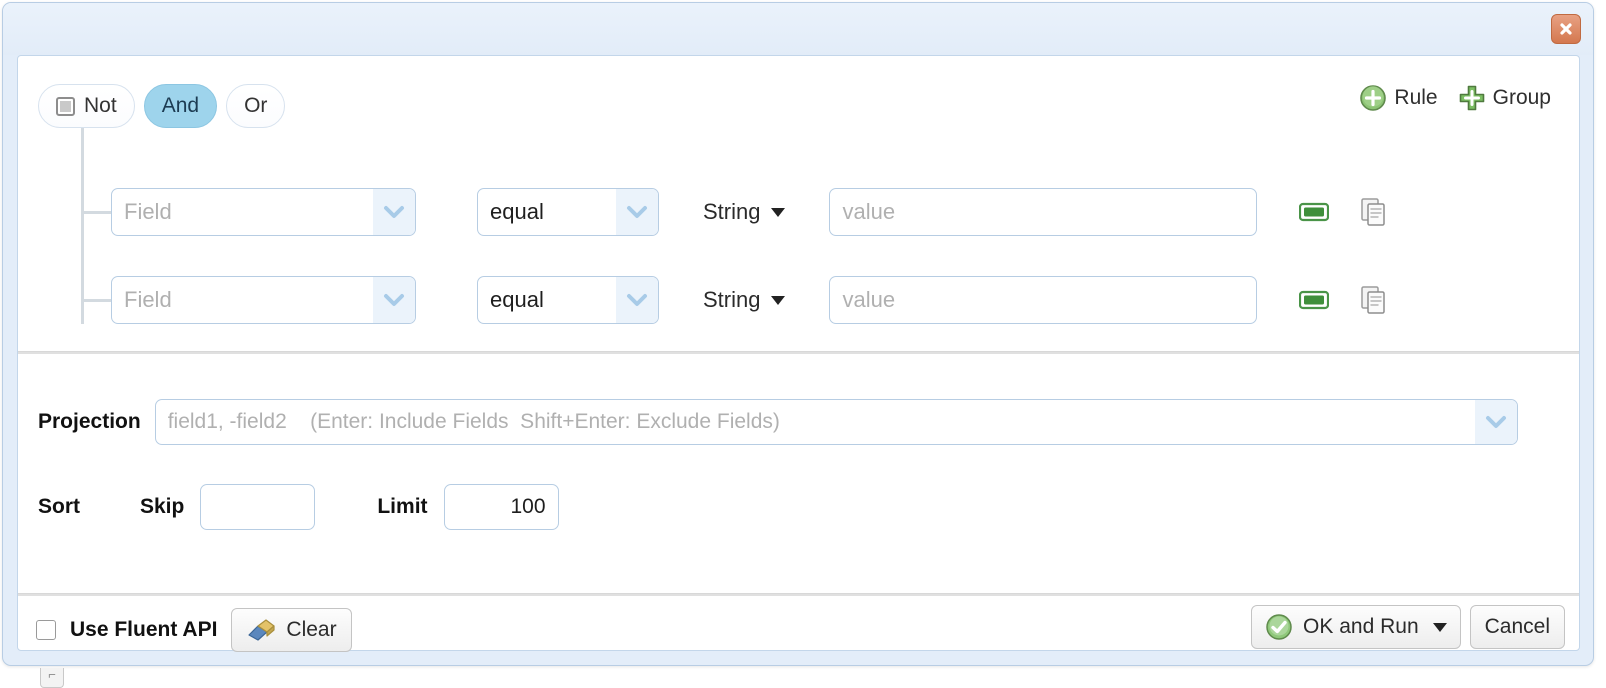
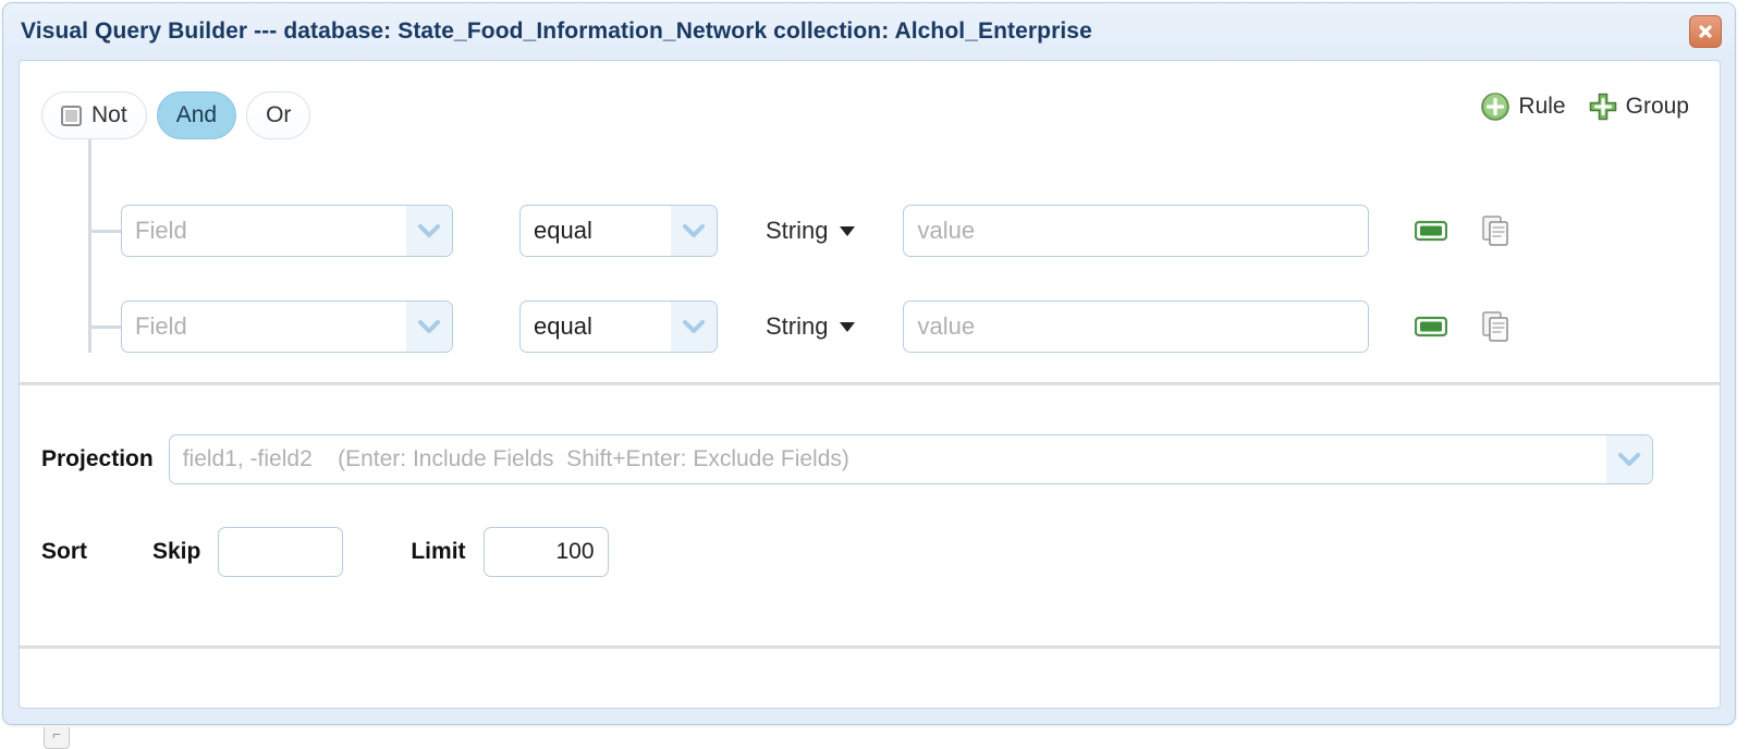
+ Visual Query Builder --- database: State_Food_Information_Network collection: Alchol_Enterprise
  Not
  And
  Or
  Rule
  Group
  Field
  equal
  String
  value
  Field
  equal
  String
  value
  Projection
  field1, -field2 (Enter: Include Fields Shift+Enter: Exclude Fields)
  Sort
  Skip
  Limit
  100
- Use Fluent API
- Clear
- OK and Run
- Cancel
  ⌐
